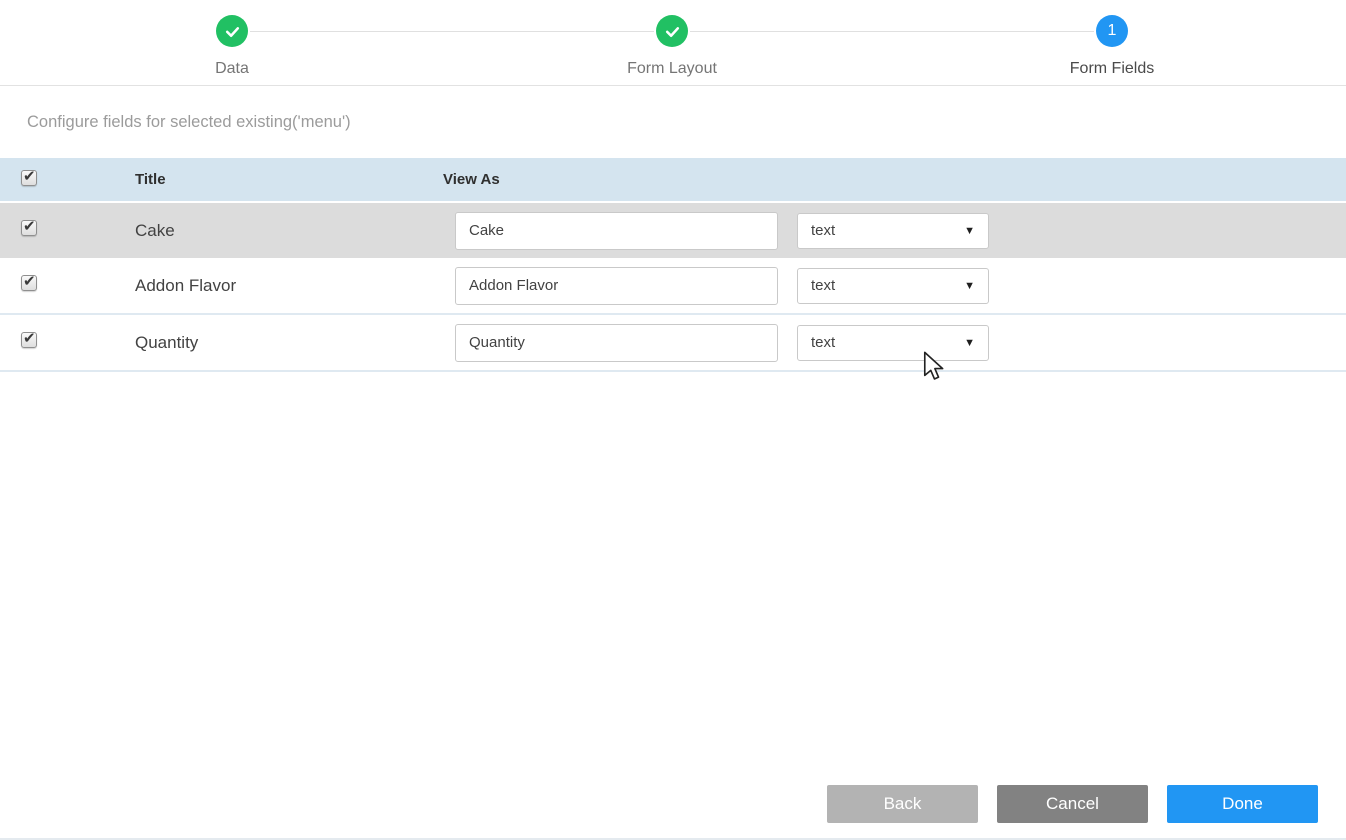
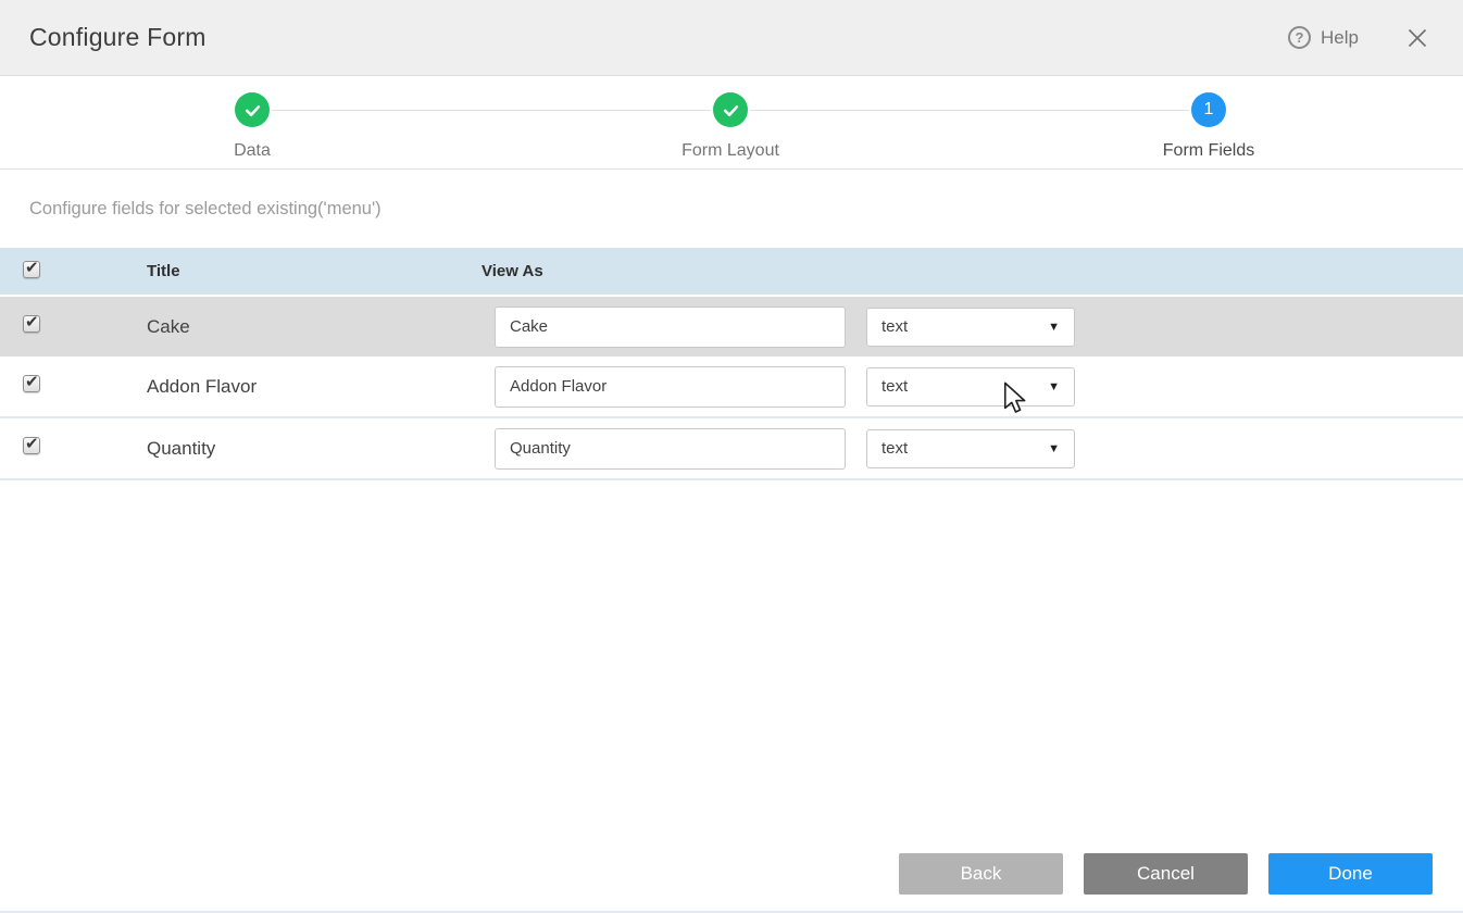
+ Configure Form
+ ?
+ Help
  Data
  Form Layout
  1
  Form Fields
  Configure fields for selected existing('menu')
  Title
  View As
  Cake
  Cake
  text
  ▼
  Addon Flavor
  Addon Flavor
  text
  ▼
  Quantity
  Quantity
  text
  ▼
  Back
  Cancel
  Done
